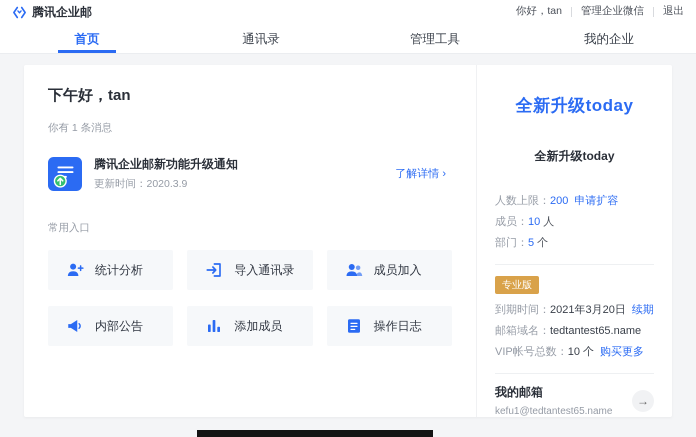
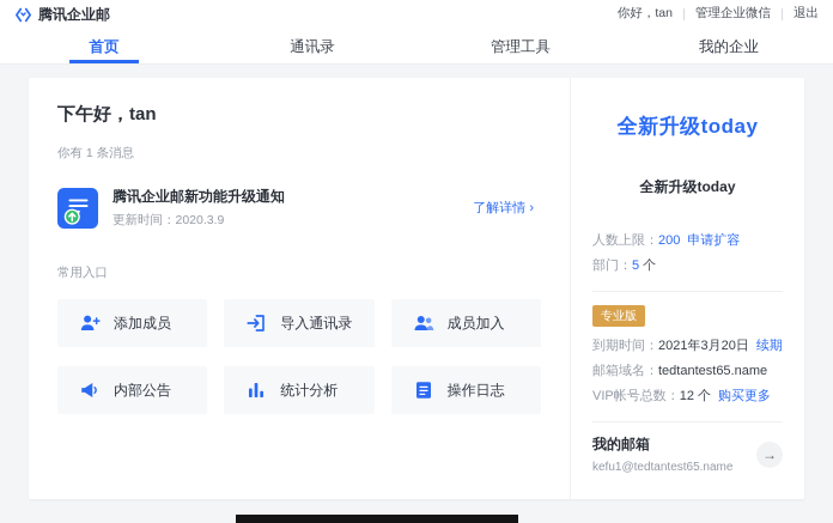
  腾讯企业邮
  你好，tan
  管理企业微信
  退出
  首页
  通讯录
  管理工具
  我的企业
  下午好，tan
  你有 1 条消息
  腾讯企业邮新功能升级通知
  更新时间：2020.3.9
  了解详情 ›
  常用入口
- 统计分析
+ 添加成员
  导入通讯录
  成员加入
  内部公告
- 添加成员
+ 统计分析
  操作日志
  全新升级today
  全新升级today
  人数上限：200 申请扩容
- 成员：10 人
  部门：5 个
  专业版
  到期时间：2021年3月20日 续期
  邮箱域名：tedtantest65.name
- VIP帐号总数：10 个 购买更多
+ VIP帐号总数：12 个 购买更多
  我的邮箱
  kefu1@tedtantest65.name
  →
